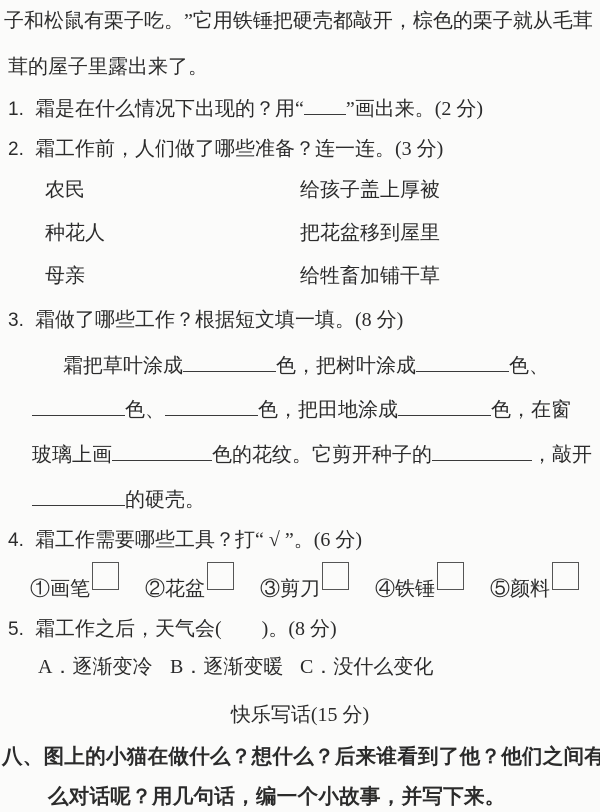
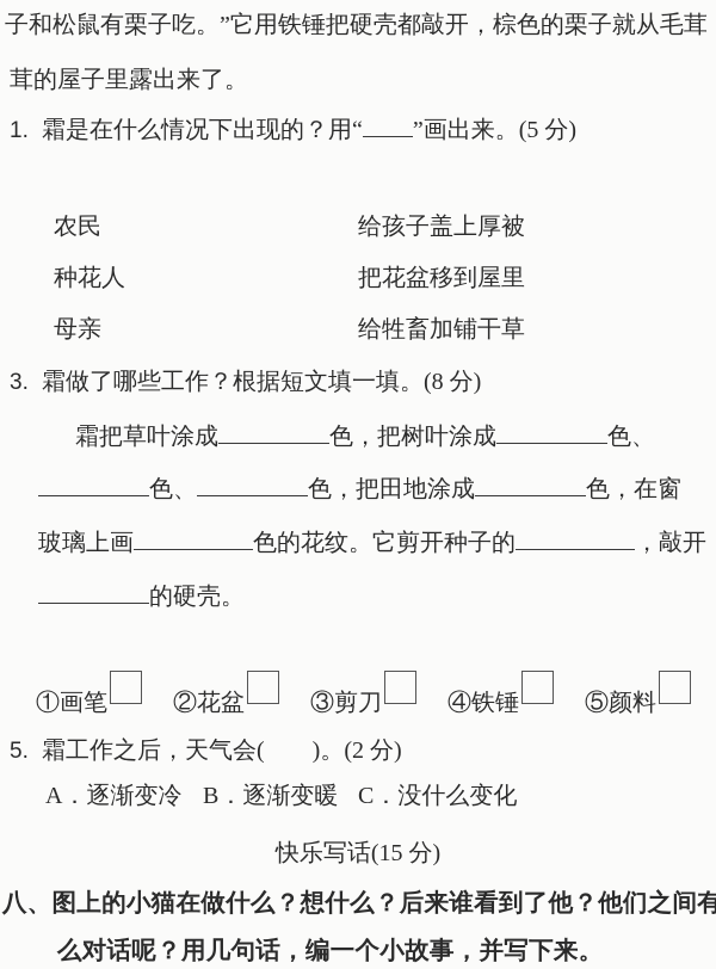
  子和松鼠有栗子吃。”它用铁锤把硬壳都敲开，棕色的栗子就从毛茸
  茸的屋子里露出来了。
- 1. 霜是在什么情况下出现的？用“ ”画出来。(2 分)
+ 1. 霜是在什么情况下出现的？用“ ”画出来。(5 分)
- 2. 霜工作前，人们做了哪些准备？连一连。(3 分)
  农民
  给孩子盖上厚被
  种花人
  把花盆移到屋里
  母亲
  给牲畜加铺干草
  3. 霜做了哪些工作？根据短文填一填。(8 分)
  霜把草叶涂成 色，把树叶涂成 色、
  色、 色，把田地涂成 色，在窗
  玻璃上画 色的花纹。它剪开种子的 ，敲开
  的硬壳。
- 4. 霜工作需要哪些工具？打“ √ ”。(6 分)
  ①画笔 ②花盆 ③剪刀 ④铁锤 ⑤颜料
- 5. 霜工作之后，天气会( )。(8 分)
+ 5. 霜工作之后，天气会( )。(2 分)
  A．逐渐变冷
  B．逐渐变暖
  C．没什么变化
  快乐写话(15 分)
  八、图上的小猫在做什么？想什么？后来谁看到了他？他们之间有
  么对话呢？用几句话，编一个小故事，并写下来。
